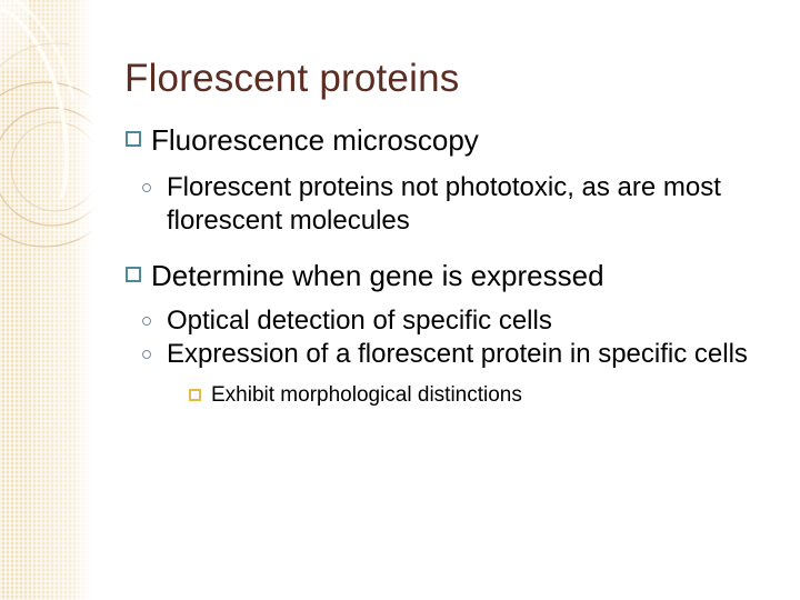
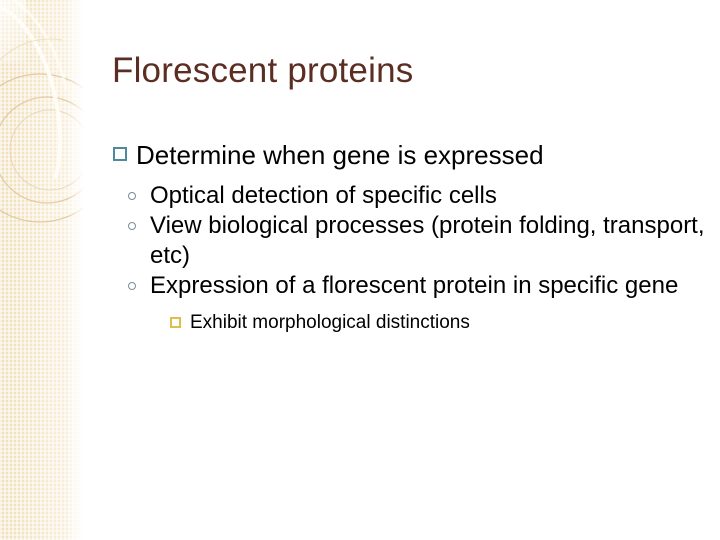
  Florescent proteins
- Fluorescence microscopy
- Florescent proteins not phototoxic, as are most florescent molecules
  Determine when gene is expressed
  Optical detection of specific cells
+ View biological processes (protein folding, transport, etc)
- Expression of a florescent protein in specific cells
+ Expression of a florescent protein in specific gene
  Exhibit morphological distinctions
